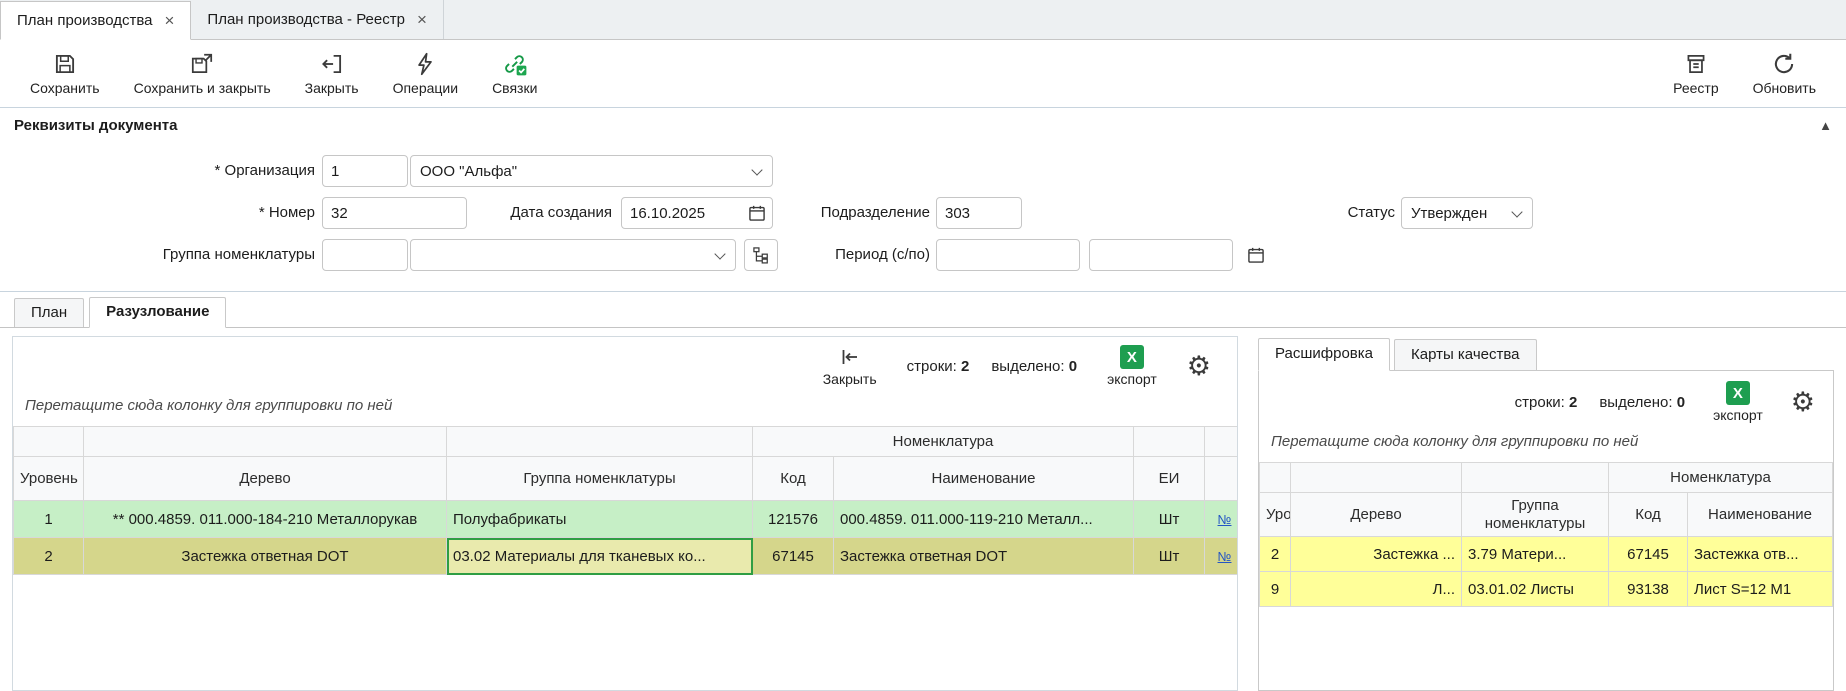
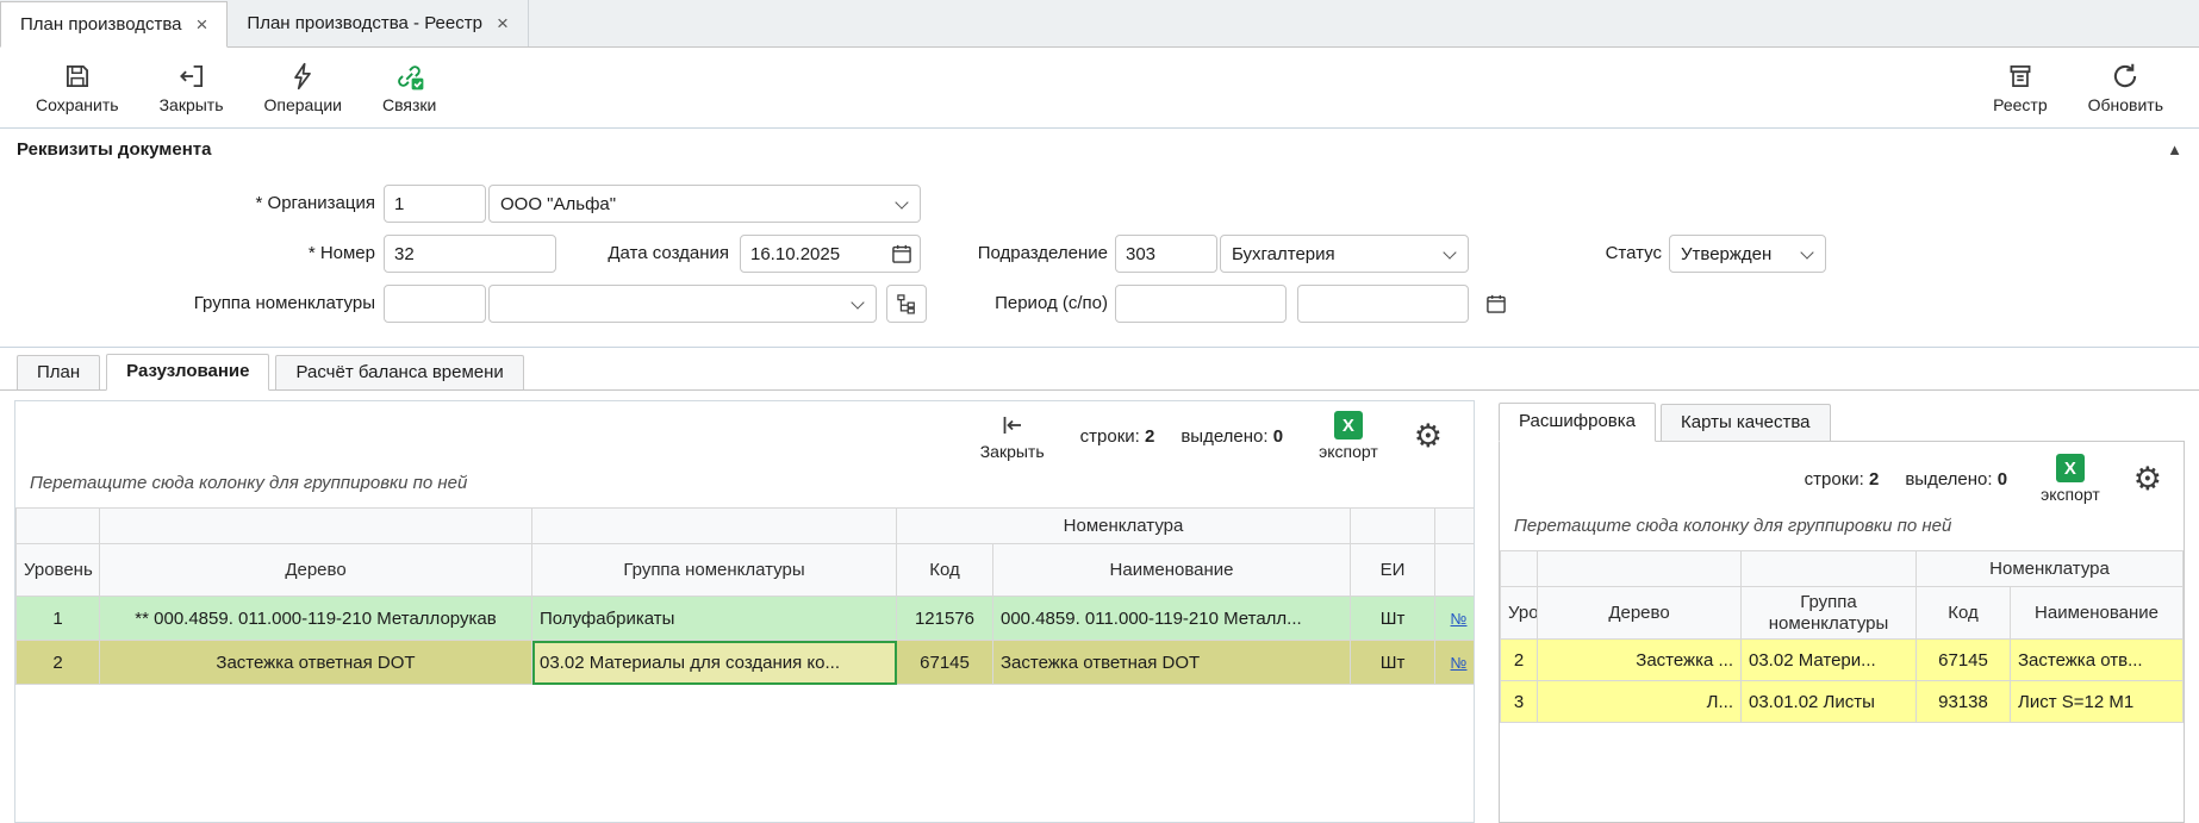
  План производства
  ×
  План производства - Реестр
  ×
  Сохранить
- Сохранить и закрыть
  Закрыть
  Операции
  Связки
  Реестр
  Обновить
  Реквизиты документа
  ▲
  * Организация
  1
  ООО "Альфа"
  * Номер
  32
  Дата создания
  16.10.2025
  Подразделение
  303
+ Бухгалтерия
  Статус
  Утвержден
  Группа номенклатуры
  Период (с/по)
  План
  Разузлование
+ Расчёт баланса времени
  Закрыть
  строки: 2
  выделено: 0
  X
  экспорт
  ⚙
  Перетащите сюда колонку для группировки по ней
  			Номенклатура
  Уровень	Дерево	Группа номенклатуры	Код	Наименование	ЕИ
- 1	** 000.4859. 011.000-184-210 Металлорукав	Полуфабрикаты	121576	000.4859. 011.000-119-210 Металл...	Шт	№
+ 1	** 000.4859. 011.000-119-210 Металлорукав	Полуфабрикаты	121576	000.4859. 011.000-119-210 Металл...	Шт	№
- 2	Застежка ответная DOT	03.02 Материалы для тканевых ко...	67145	Застежка ответная DOT	Шт	№
+ 2	Застежка ответная DOT	03.02 Материалы для создания ко...	67145	Застежка ответная DOT	Шт	№
  Расшифровка
  Карты качества
  строки: 2
  выделено: 0
  X
  экспорт
  ⚙
  Перетащите сюда колонку для группировки по ней
  			Номенклатура
  Уро	Дерево	Группа номенклатуры	Код	Наименование
- 2	Застежка ...	3.79 Матери...	67145	Застежка отв...
+ 2	Застежка ...	03.02 Матери...	67145	Застежка отв...
- 9	Л...	03.01.02 Листы	93138	Лист S=12 М1
+ 3	Л...	03.01.02 Листы	93138	Лист S=12 М1
